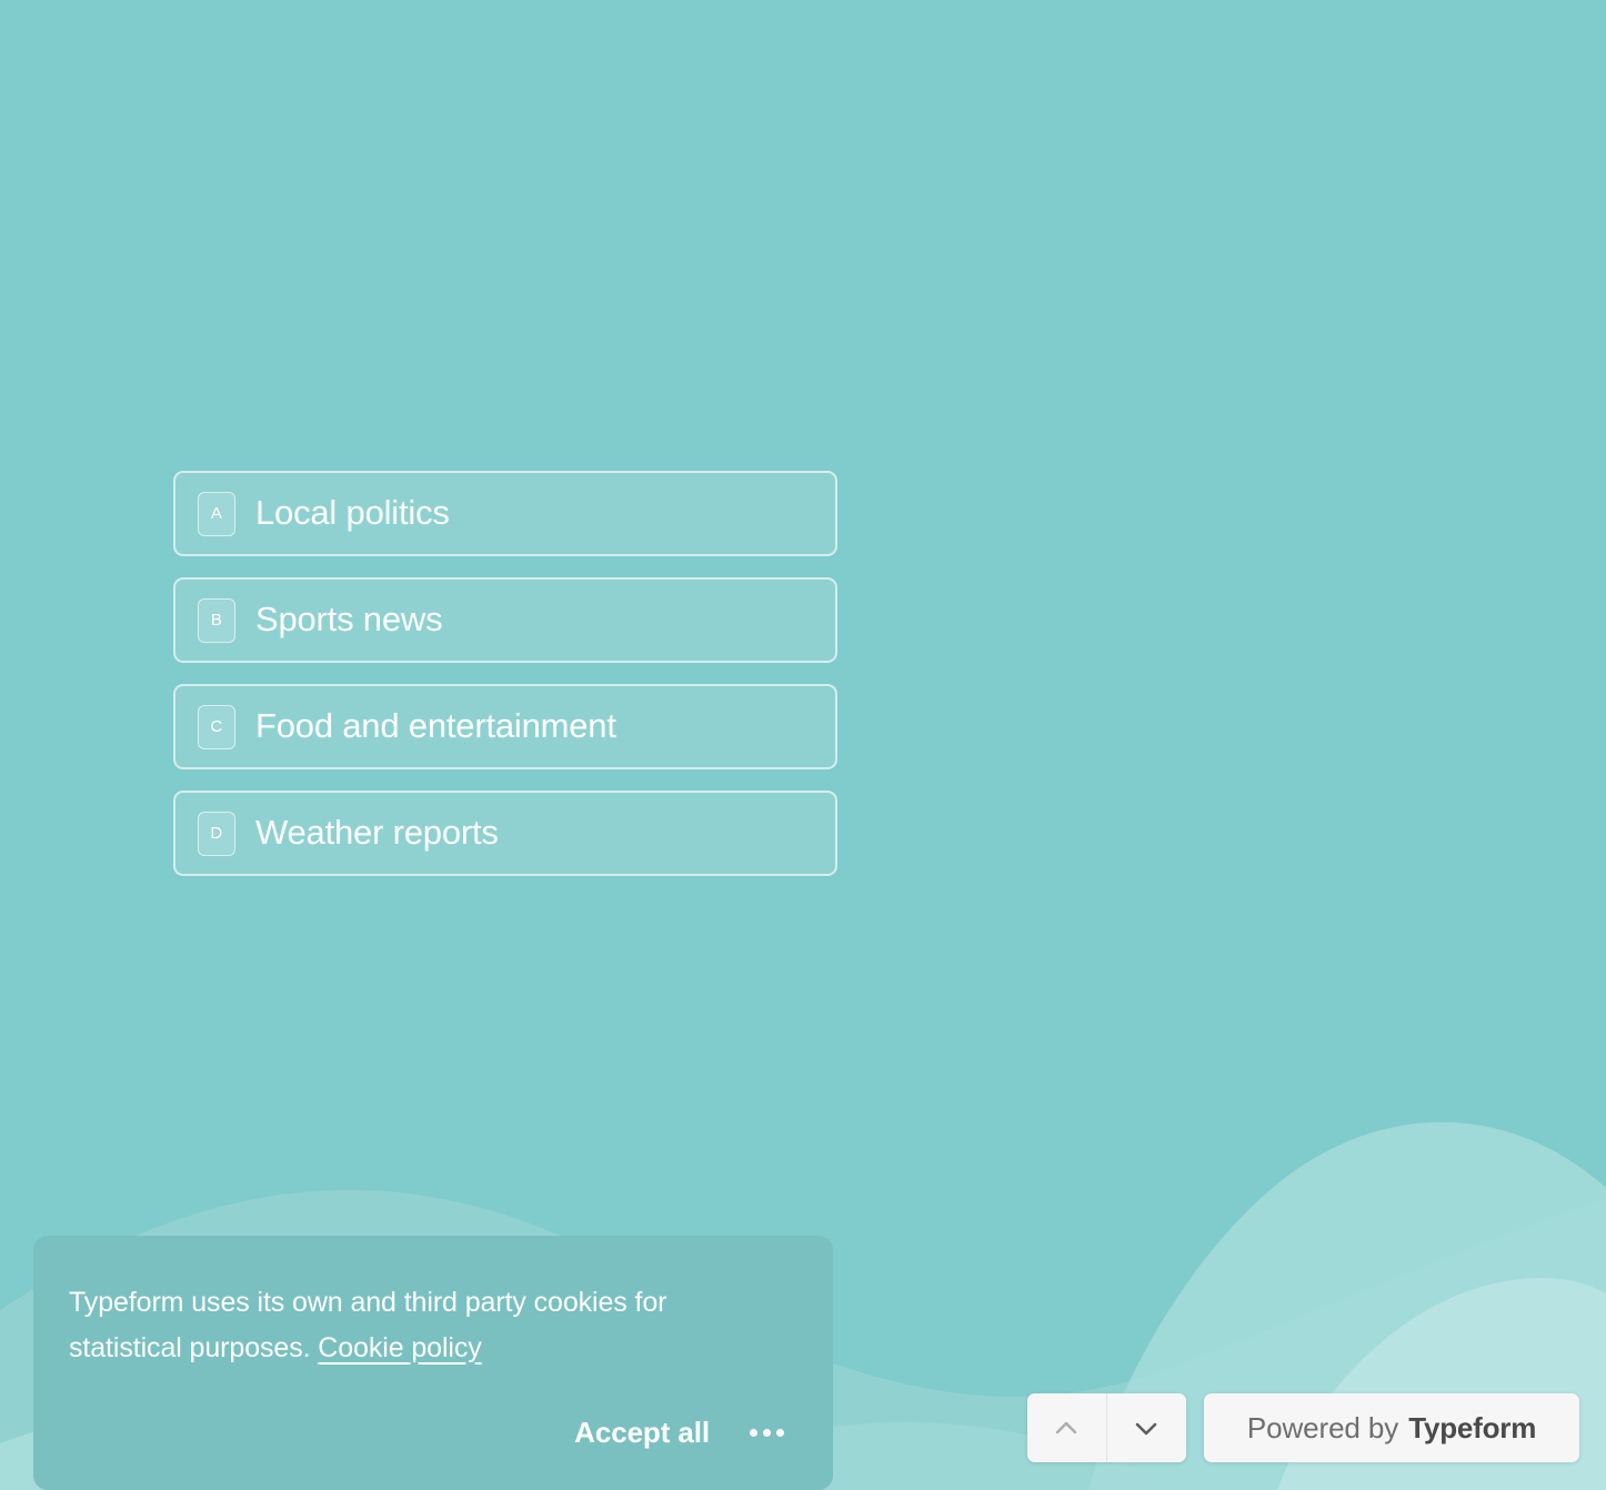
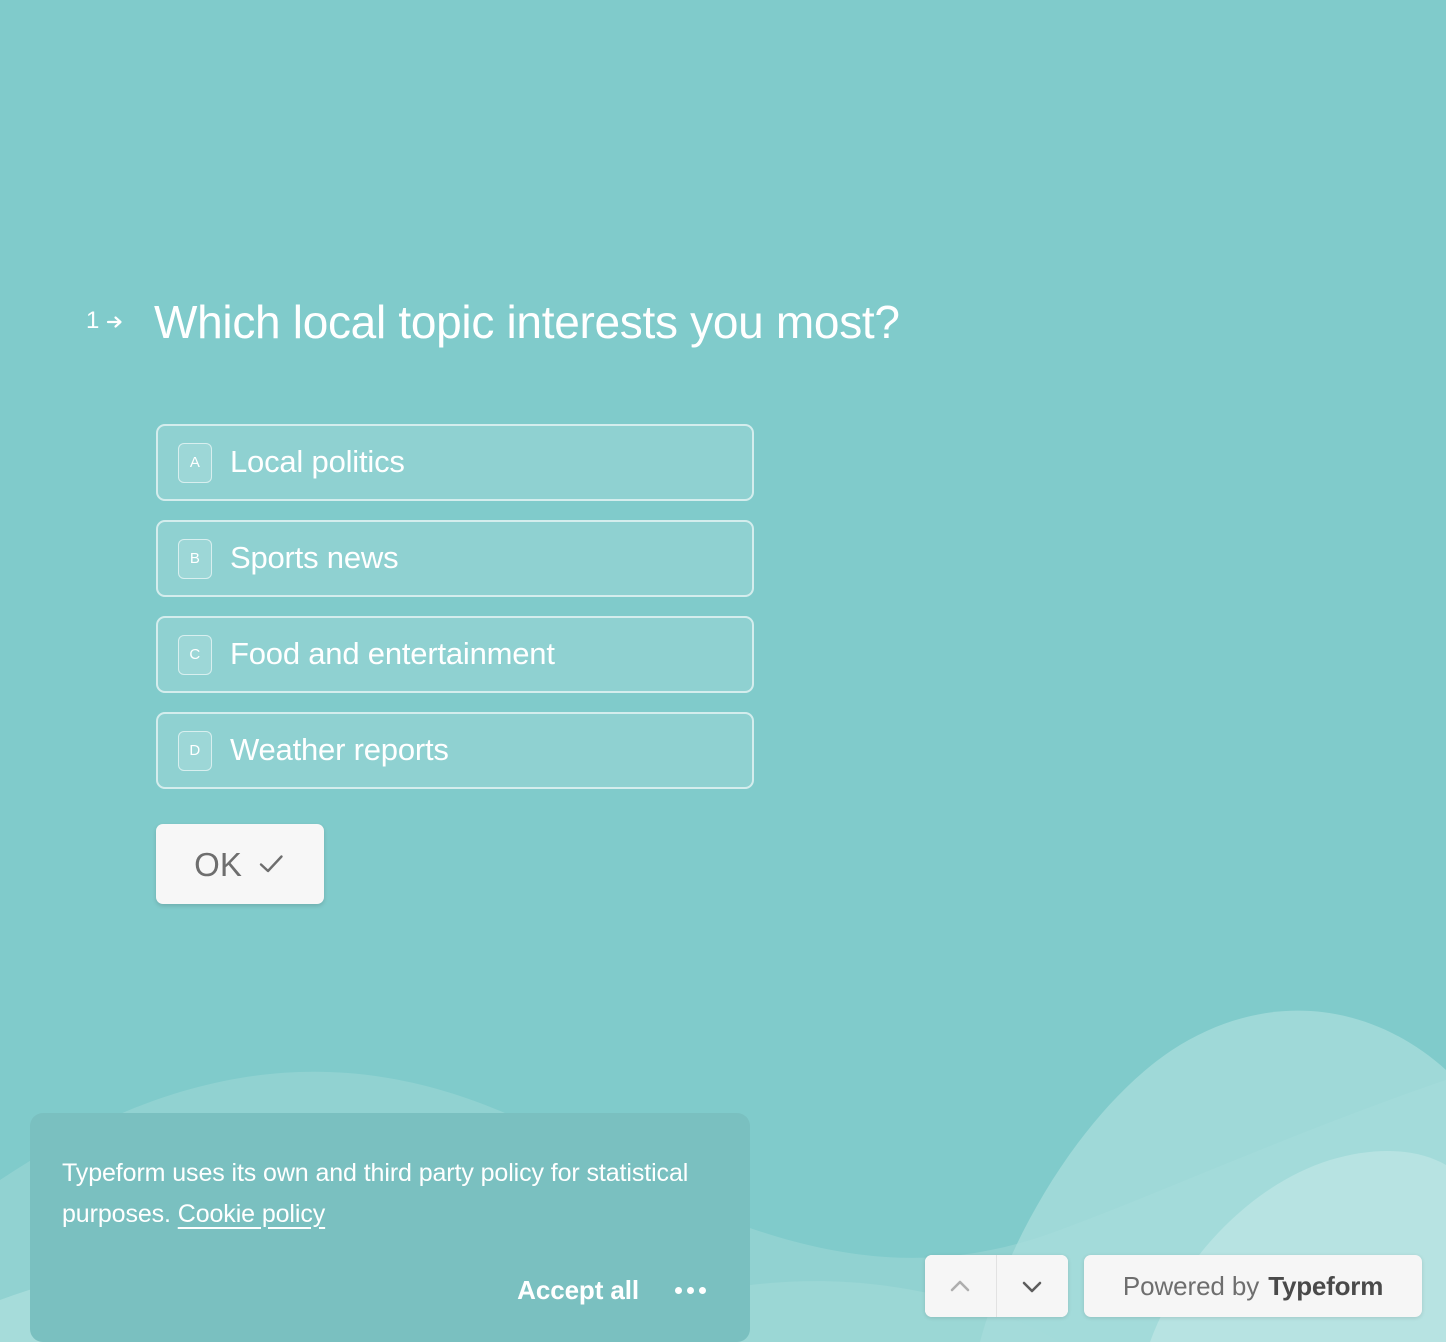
+ 1
+ Which local topic interests you most?
  A
  Local politics
  B
  Sports news
  C
  Food and entertainment
  D
  Weather reports
+ OK
- Typeform uses its own and third party cookies for statistical purposes. Cookie policy
+ Typeform uses its own and third party policy for statistical purposes. Cookie policy
  Accept all
  Powered by
  Typeform
